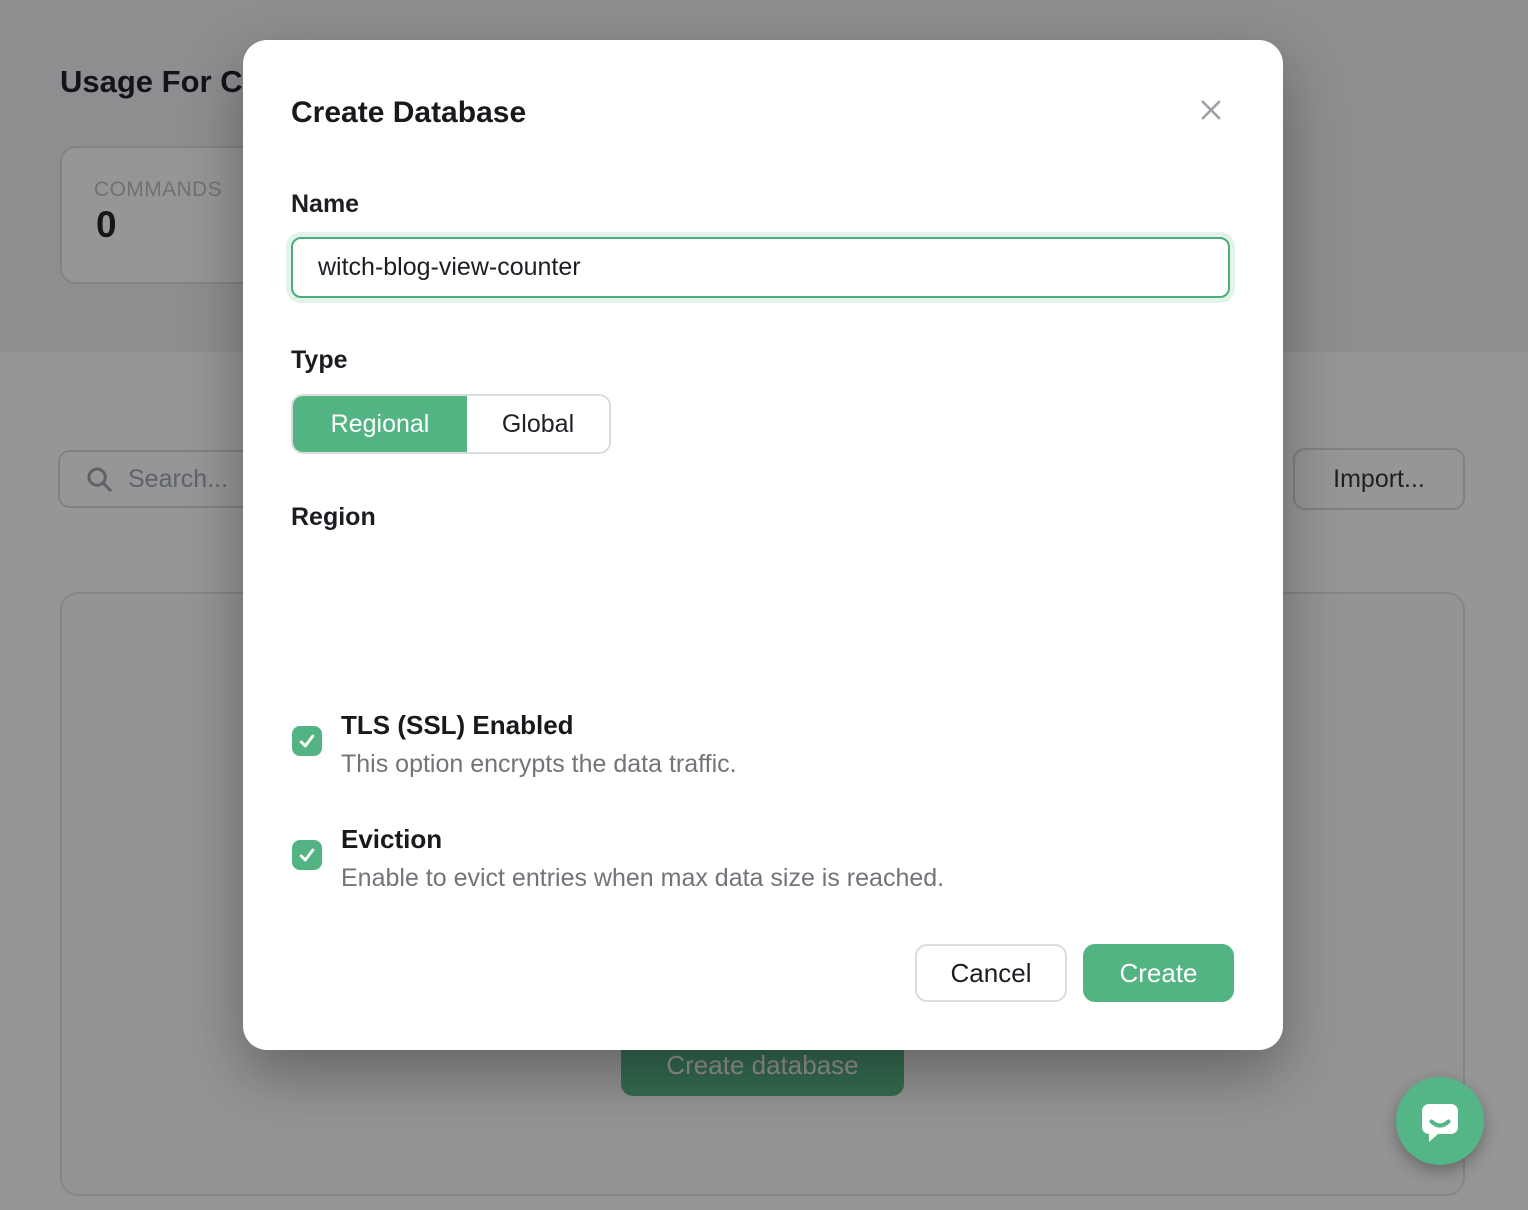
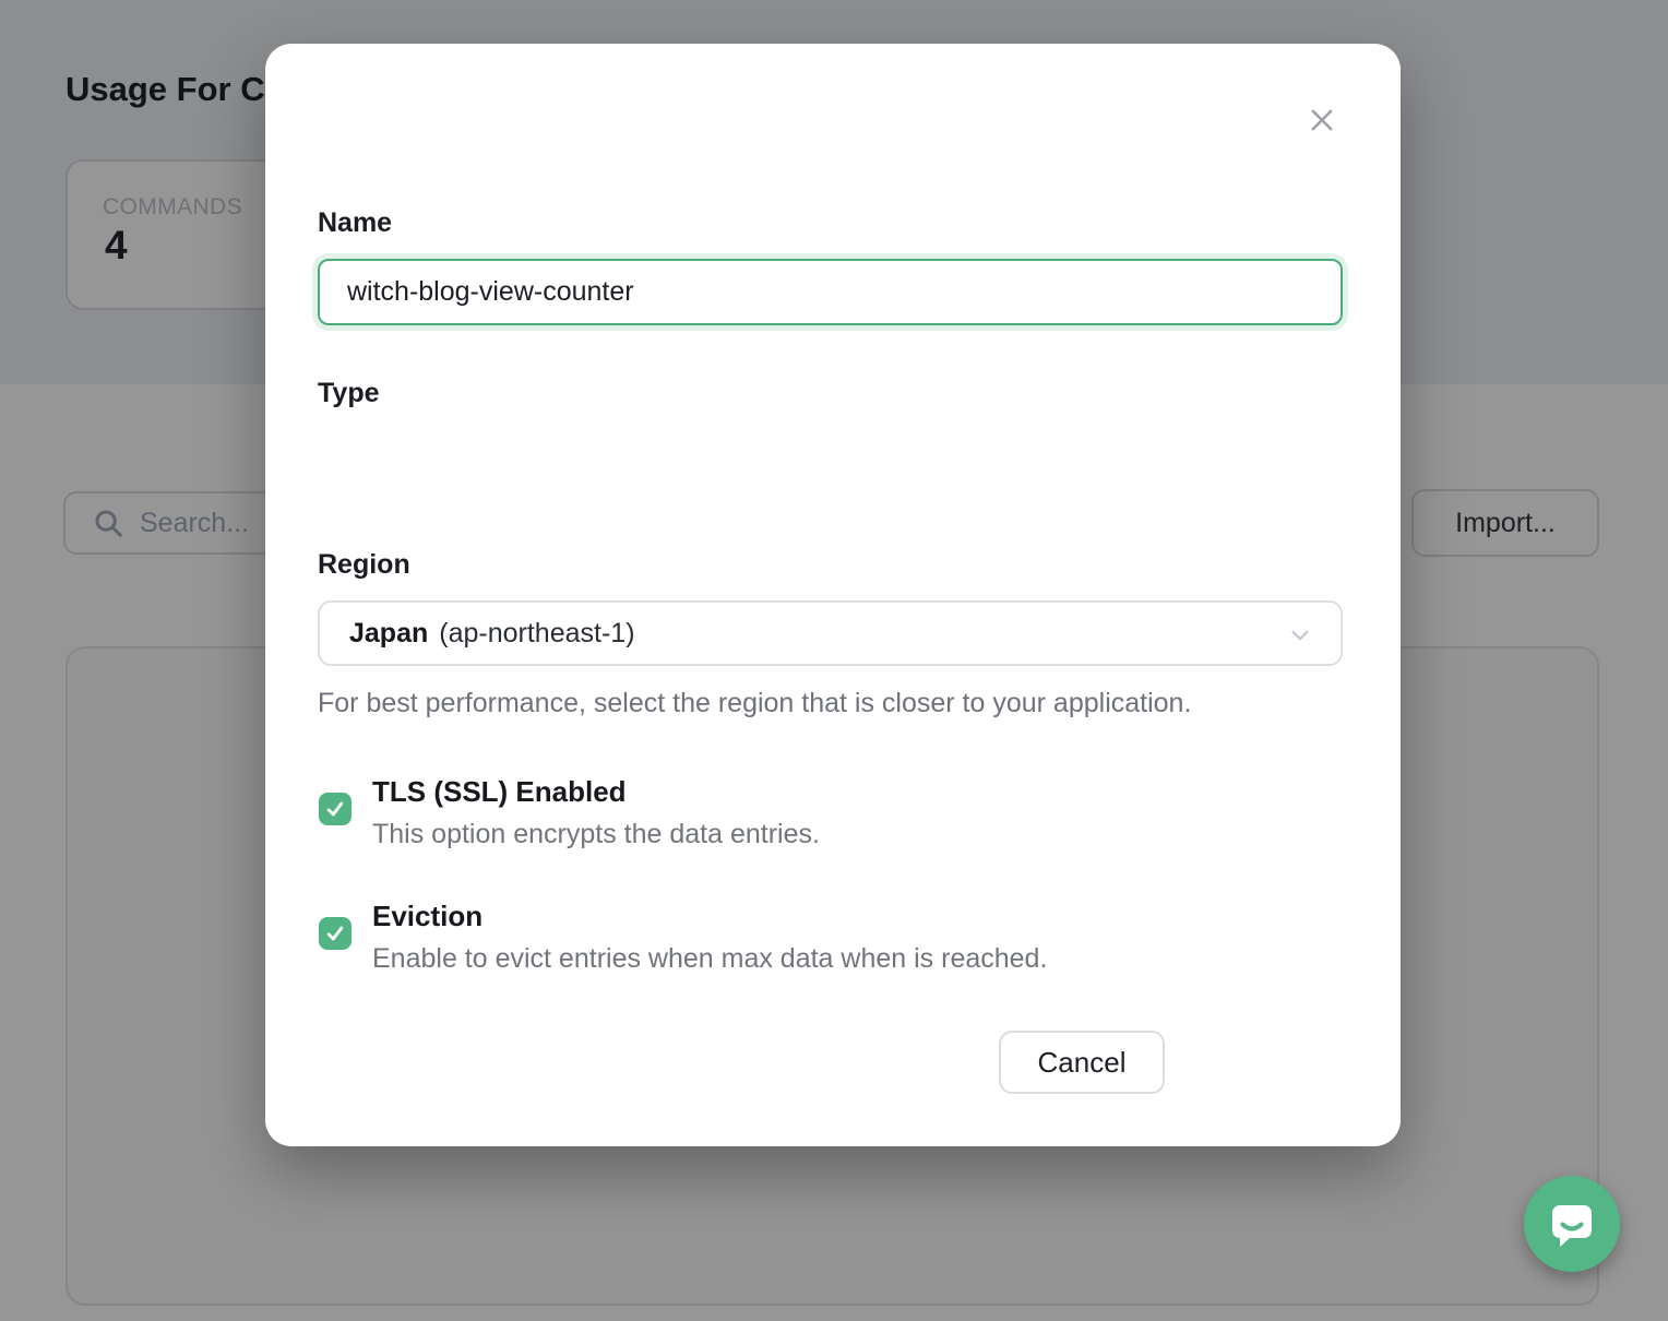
  Usage For C
  COMMANDS
- 0
+ 4
  Search...
  Import...
- Create database
- Create Database
  Name
  witch-blog-view-counter
  Type
- Regional
- Global
  Region
+ Japan
+ (ap-northeast-1)
+ For best performance, select the region that is closer to your application.
  TLS (SSL) Enabled
- This option encrypts the data traffic.
+ This option encrypts the data entries.
  Eviction
- Enable to evict entries when max data size is reached.
+ Enable to evict entries when max data when is reached.
  Cancel
- Create
